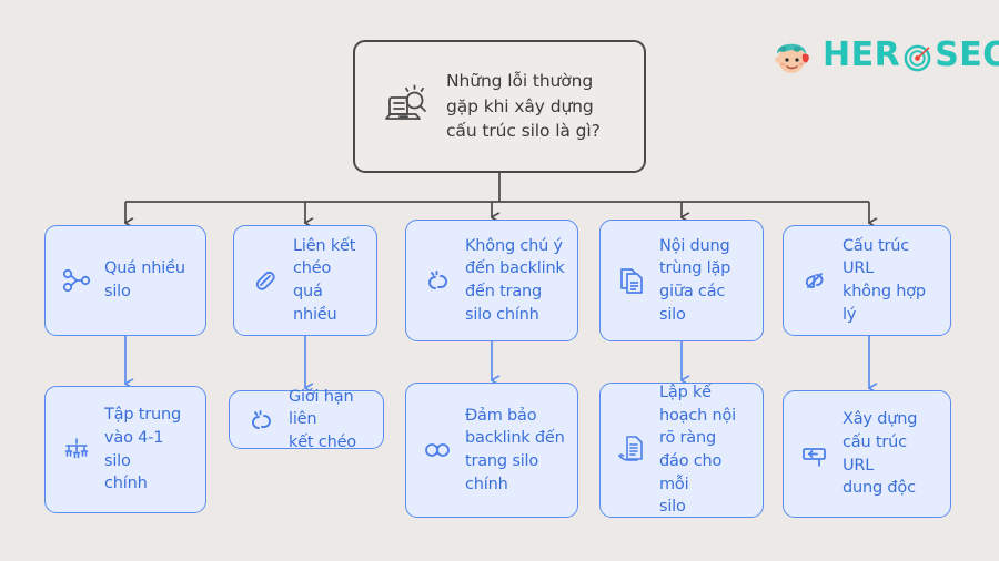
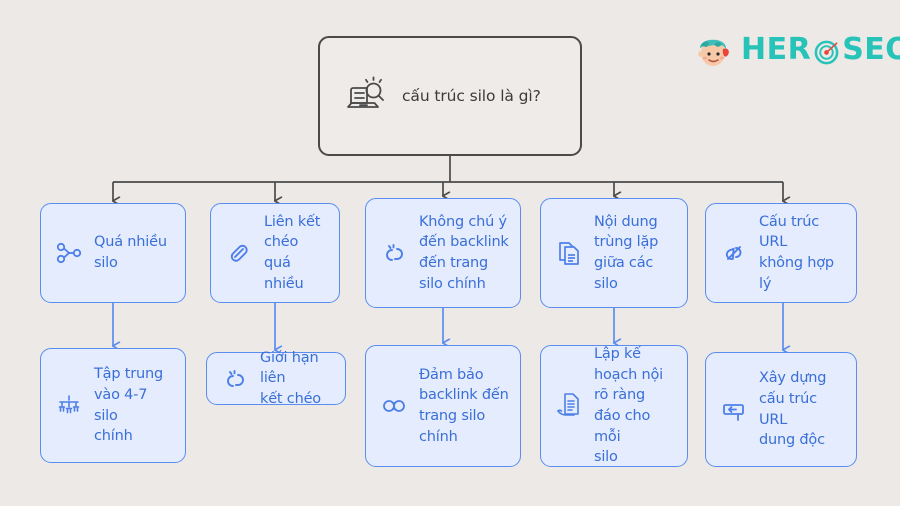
  HER
  SEO
- Những lỗi thường
- gặp khi xây dựng
  cấu trúc silo là gì?
  Quá nhiều
  silo
  Liên kết
  chéo quá
  nhiều
  Không chú ý
  đến backlink
  đến trang
  silo chính
  Nội dung
  trùng lặp
  giữa các silo
  Cấu trúc URL
  không hợp lý
  Tập trung
- vào 4-1 silo
+ vào 4-7 silo
  chính
  Giới hạn liên
  kết chéo
  Đảm bảo
  backlink đến
  trang silo
  chính
  Lập kế
  hoạch nội
  rõ ràng
  đáo cho mỗi
  silo
  Xây dựng
  cấu trúc URL
  dung độc
